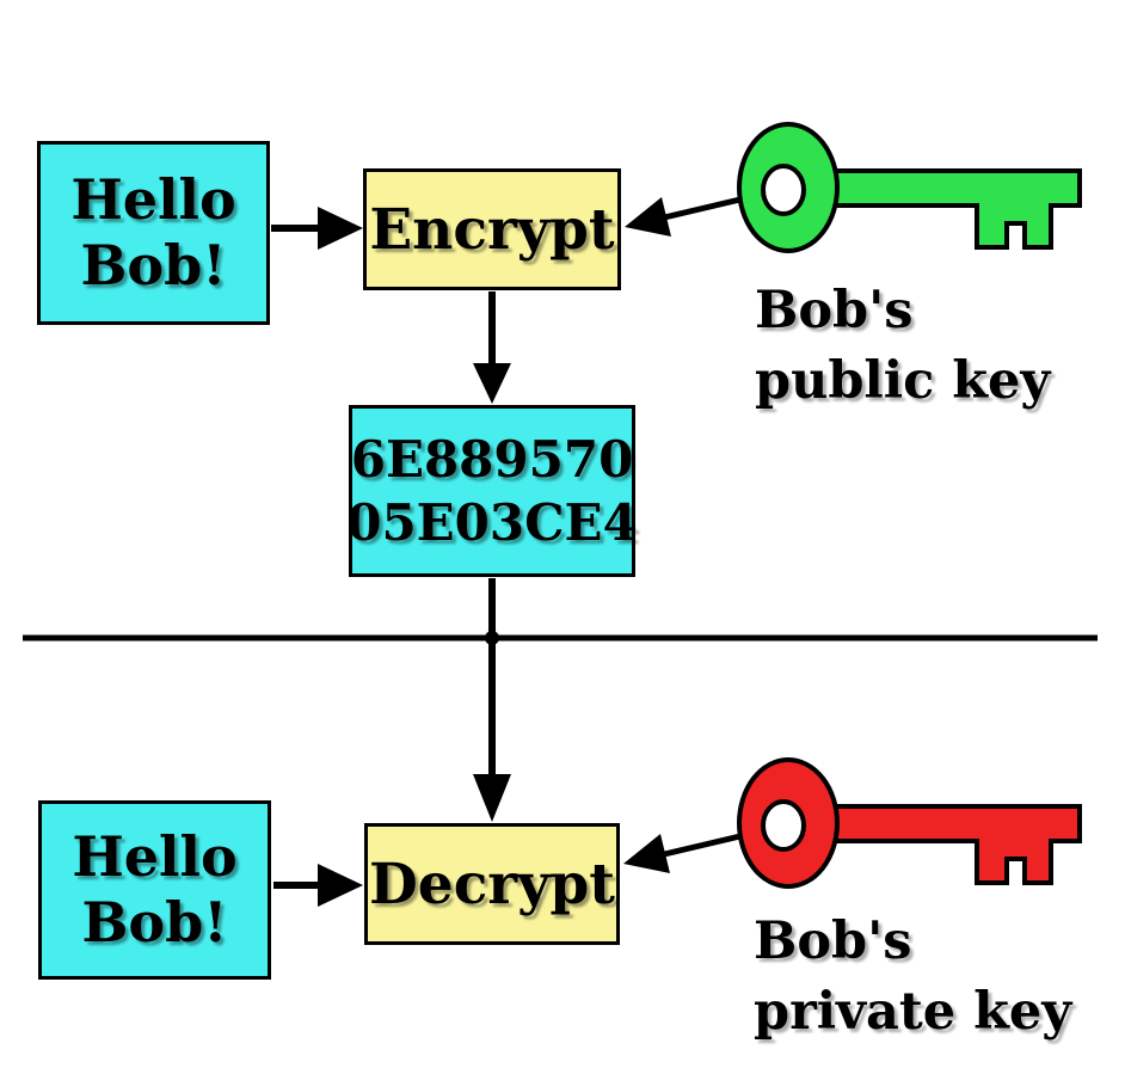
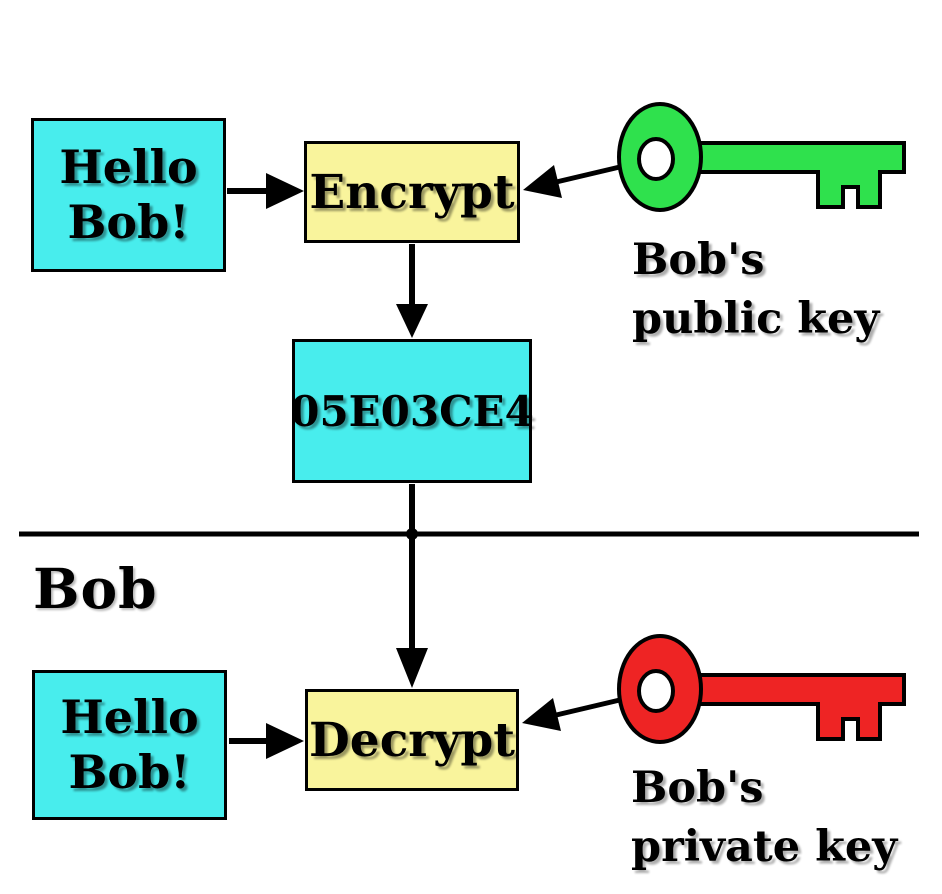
+ Bob
  Hello
  Bob!
  Encrypt
- 6E889570
  05E03CE4
  Decrypt
  Hello
  Bob!
  Bob's
  public key
  Bob's
  private key
